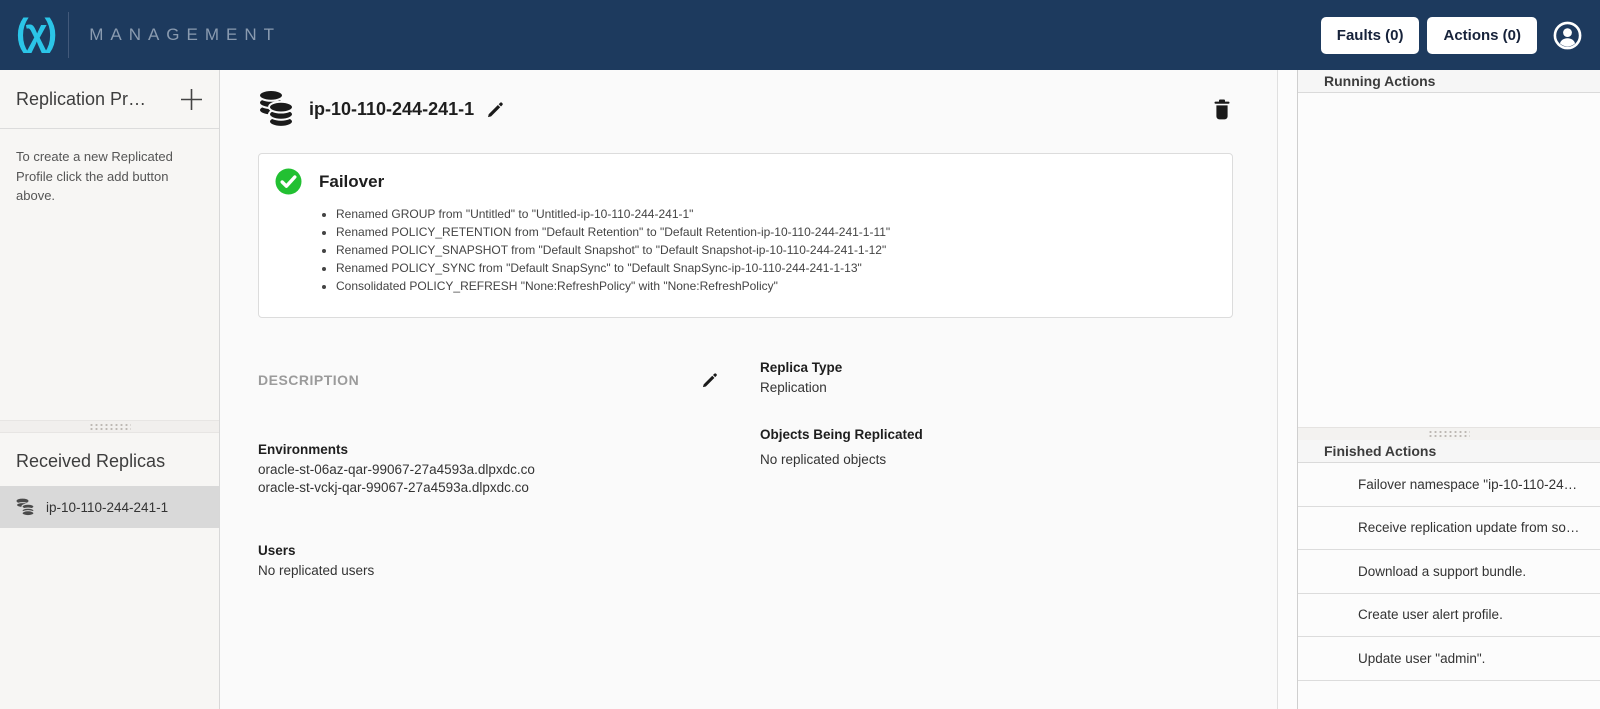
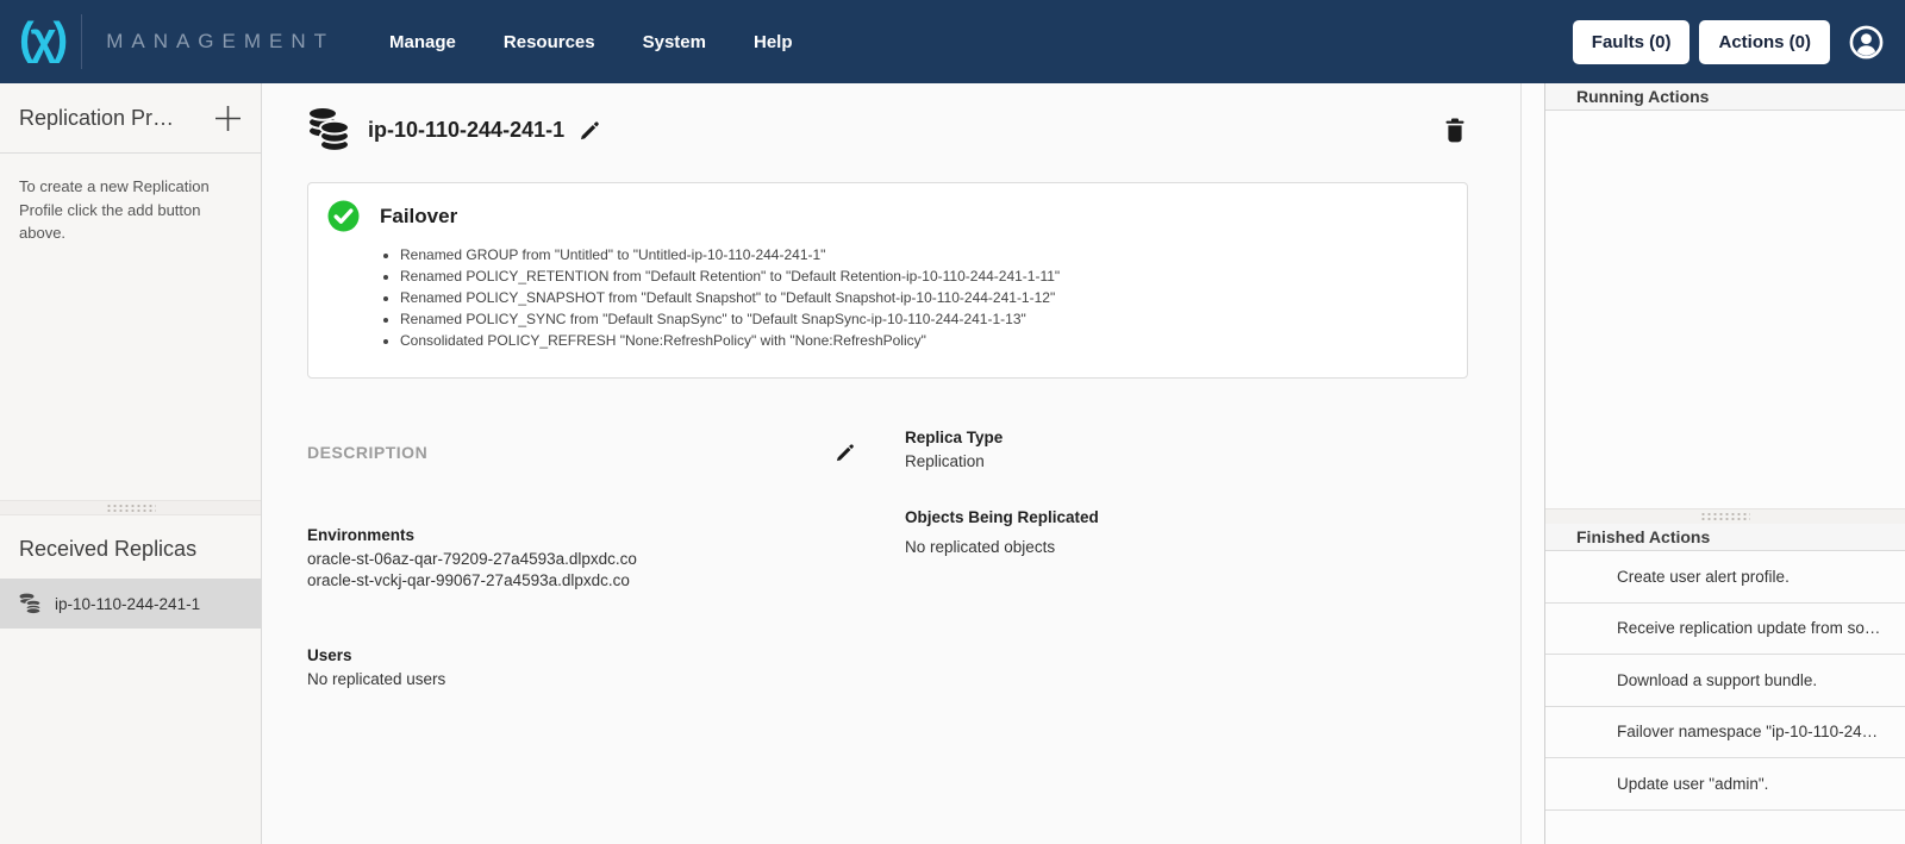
  (χ)
  MANAGEMENT
+ Manage
+ Resources
+ System
+ Help
  Faults (0)
  Actions (0)
  Replication Pr…
- To create a new Replicated Profile click the add button above.
+ To create a new Replication Profile click the add button above.
  Received Replicas
  ip-10-110-244-241-1
  ip-10-110-244-241-1
  Failover
  Renamed GROUP from "Untitled" to "Untitled-ip-10-110-244-241-1"
  Renamed POLICY_RETENTION from "Default Retention" to "Default Retention-ip-10-110-244-241-1-11"
  Renamed POLICY_SNAPSHOT from "Default Snapshot" to "Default Snapshot-ip-10-110-244-241-1-12"
  Renamed POLICY_SYNC from "Default SnapSync" to "Default SnapSync-ip-10-110-244-241-1-13"
  Consolidated POLICY_REFRESH "None:RefreshPolicy" with "None:RefreshPolicy"
  DESCRIPTION
  Environments
- oracle-st-06az-qar-99067-27a4593a.dlpxdc.co
+ oracle-st-06az-qar-79209-27a4593a.dlpxdc.co
  oracle-st-vckj-qar-99067-27a4593a.dlpxdc.co
  Users
  No replicated users
  Replica Type
  Replication
  Objects Being Replicated
  No replicated objects
  Running Actions
  Finished Actions
- Failover namespace "ip-10-110-24…
+ Create user alert profile.
  Receive replication update from so…
  Download a support bundle.
- Create user alert profile.
+ Failover namespace "ip-10-110-24…
  Update user "admin".
